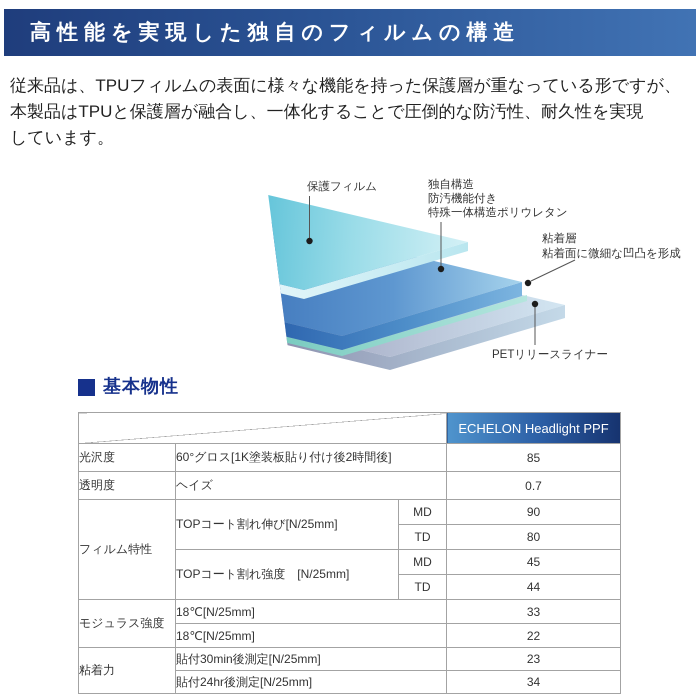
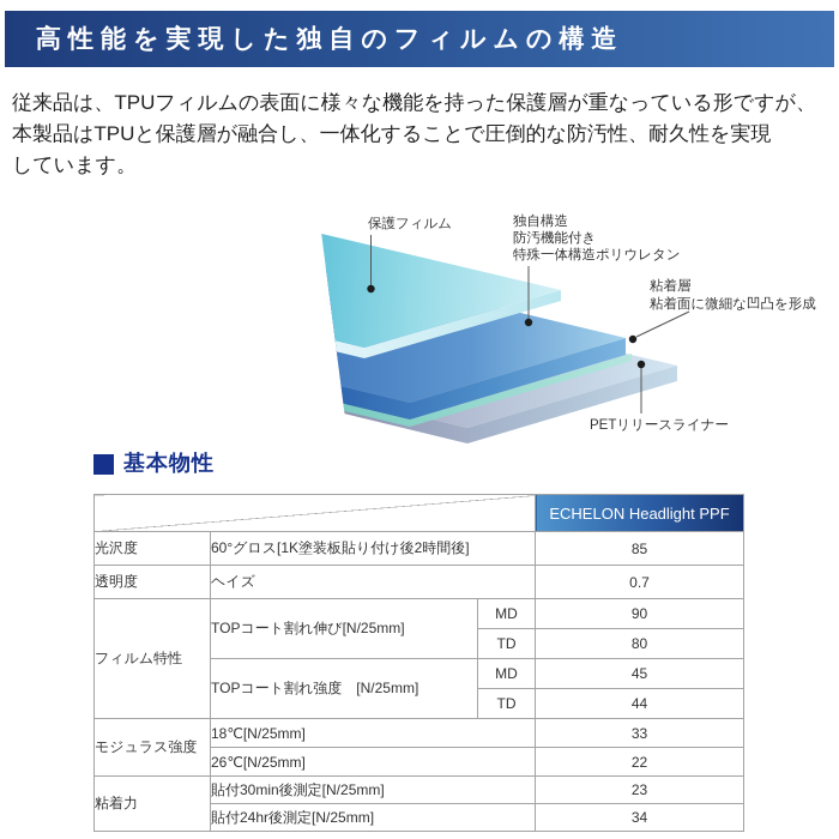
  高性能を実現した独自のフィルムの構造
  従来品は、TPUフィルムの表面に様々な機能を持った保護層が重なっている形ですが、
  本製品はTPUと保護層が融合し、一体化することで圧倒的な防汚性、耐久性を実現
  しています。
  保護フィルム
  独自構造
  防汚機能付き
  特殊一体構造ポリウレタン
  粘着層
  粘着面に微細な凹凸を形成
  PETリリースライナー
  基本物性
  	ECHELON Headlight PPF
  光沢度	60°グロス[1K塗装板貼り付け後2時間後]	85
  透明度	ヘイズ	0.7
  フィルム特性	TOPコート割れ伸び[N/25mm]	MD	90
  TD	80
  TOPコート割れ強度 [N/25mm]	MD	45
  TD	44
  モジュラス強度	18℃[N/25mm]	33
- 18℃[N/25mm]	22
+ 26℃[N/25mm]	22
  粘着力	貼付30min後測定[N/25mm]	23
  貼付24hr後測定[N/25mm]	34
